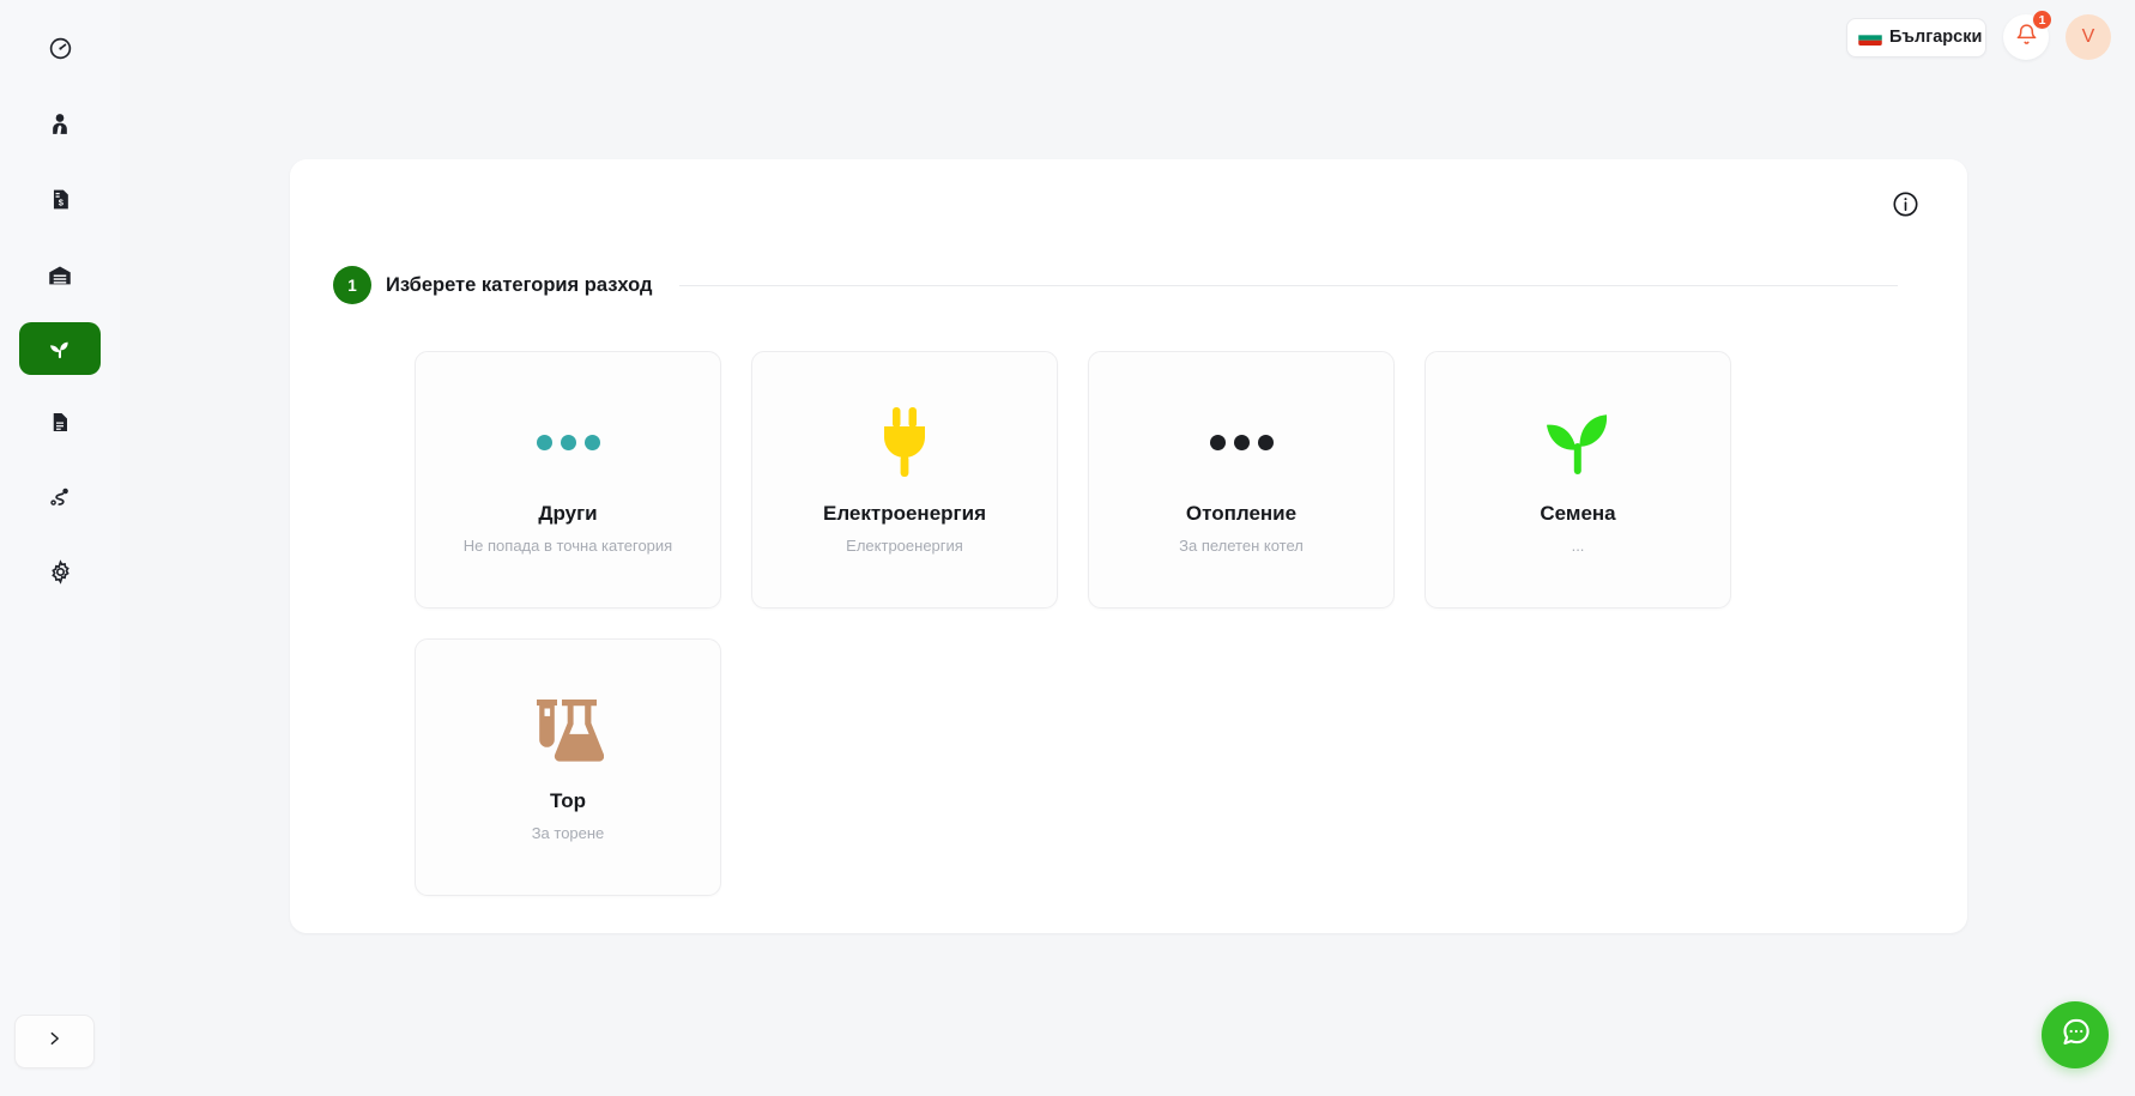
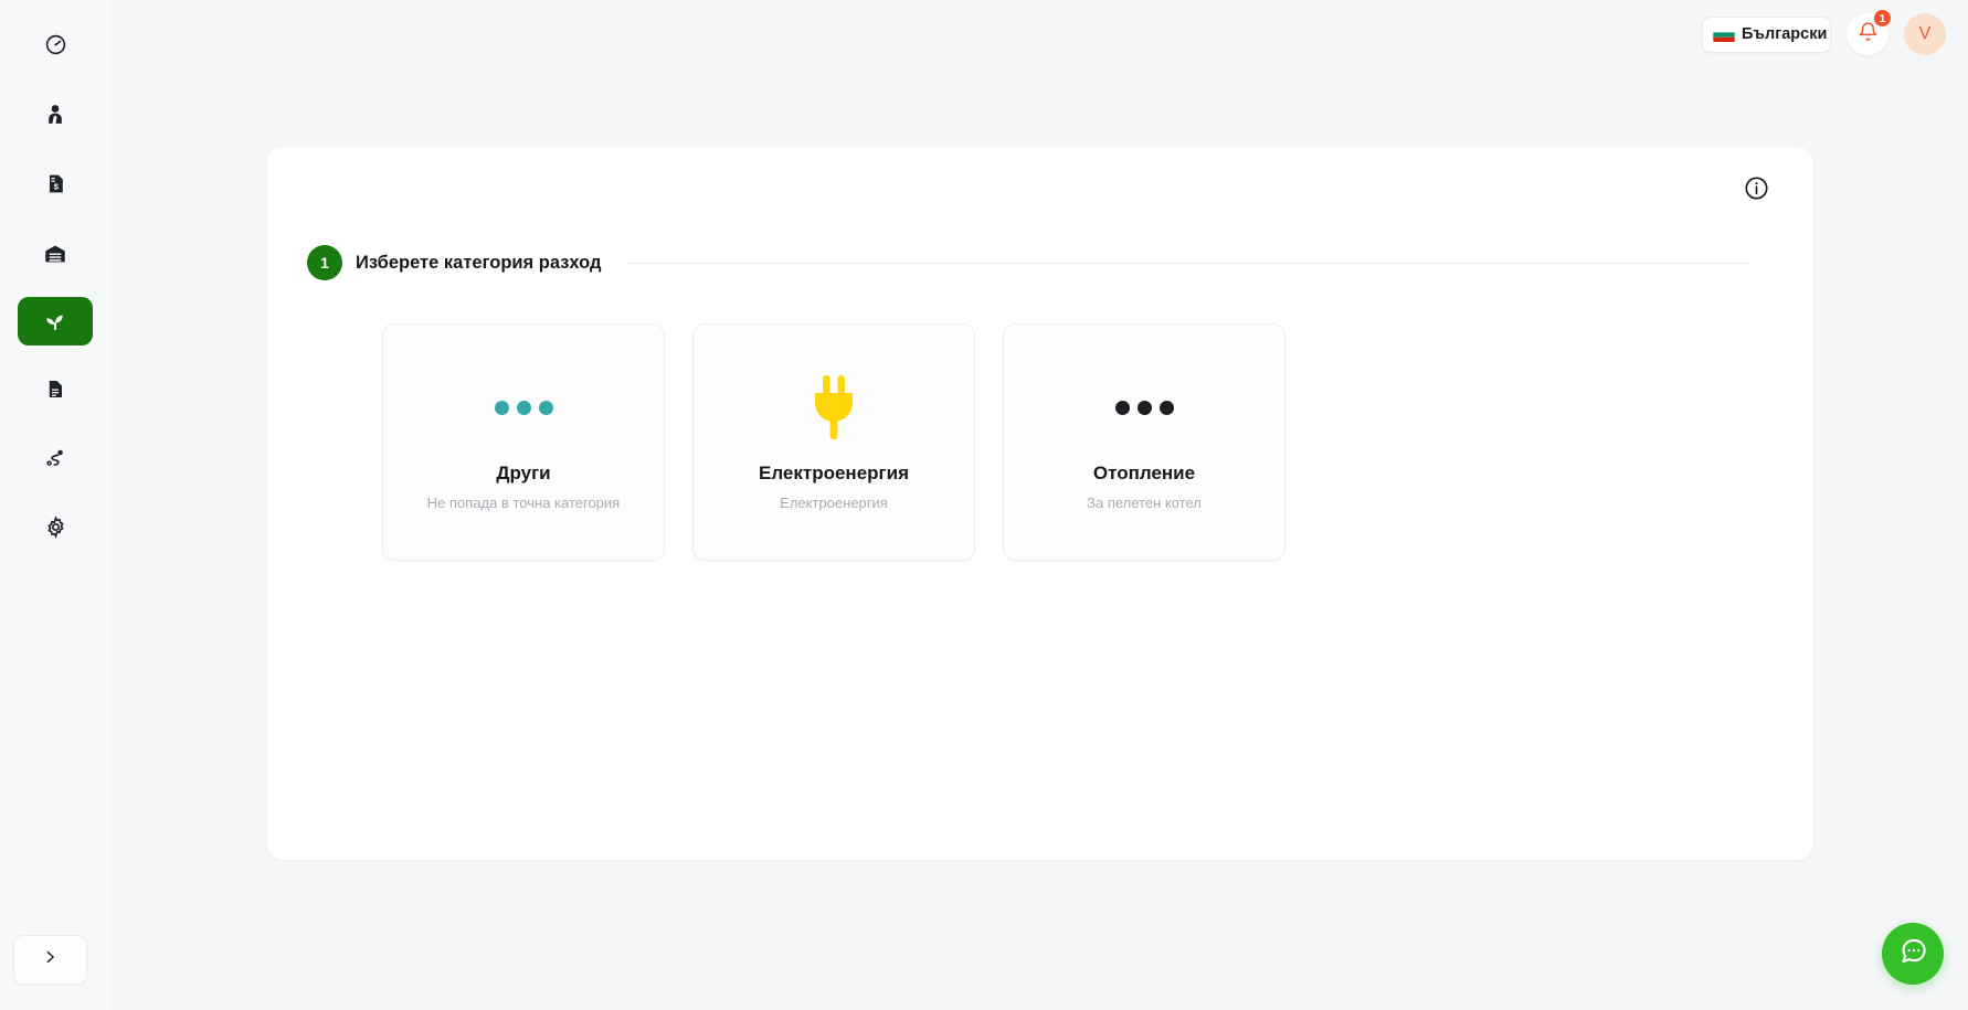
  $
  Български
  1
  V
  1
  Изберете категория разход
  Други
  Не попада в точна категория
  Електроенергия
  Електроенергия
  Отопление
  За пелетен котел
- Семена
- ...
- Тор
- За торене
